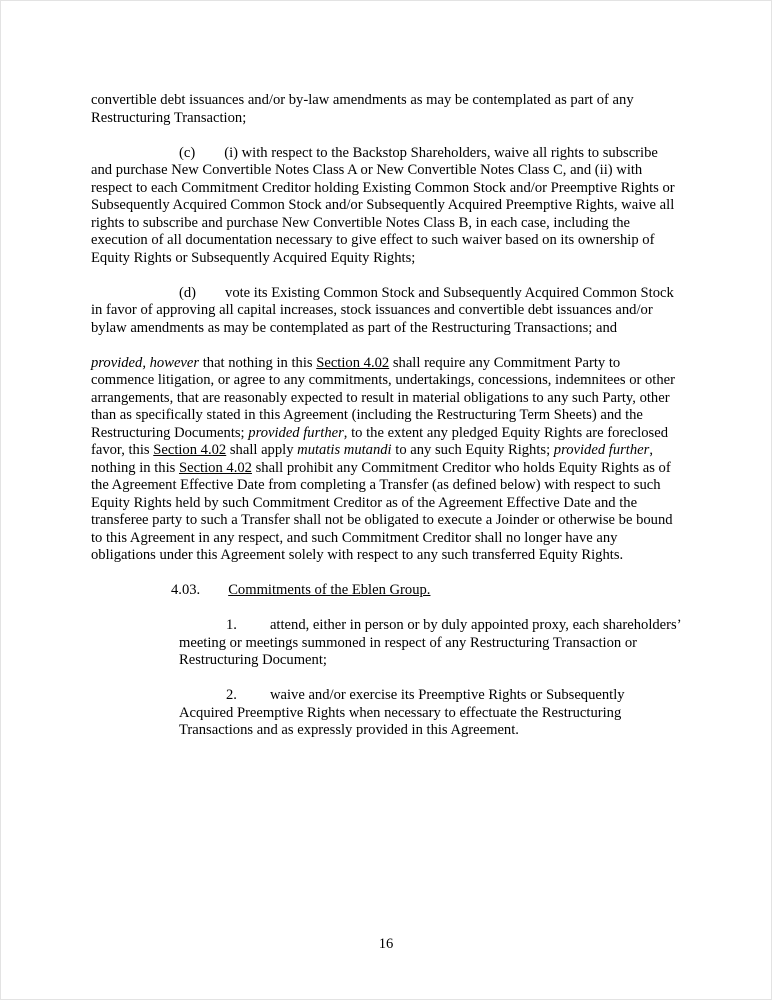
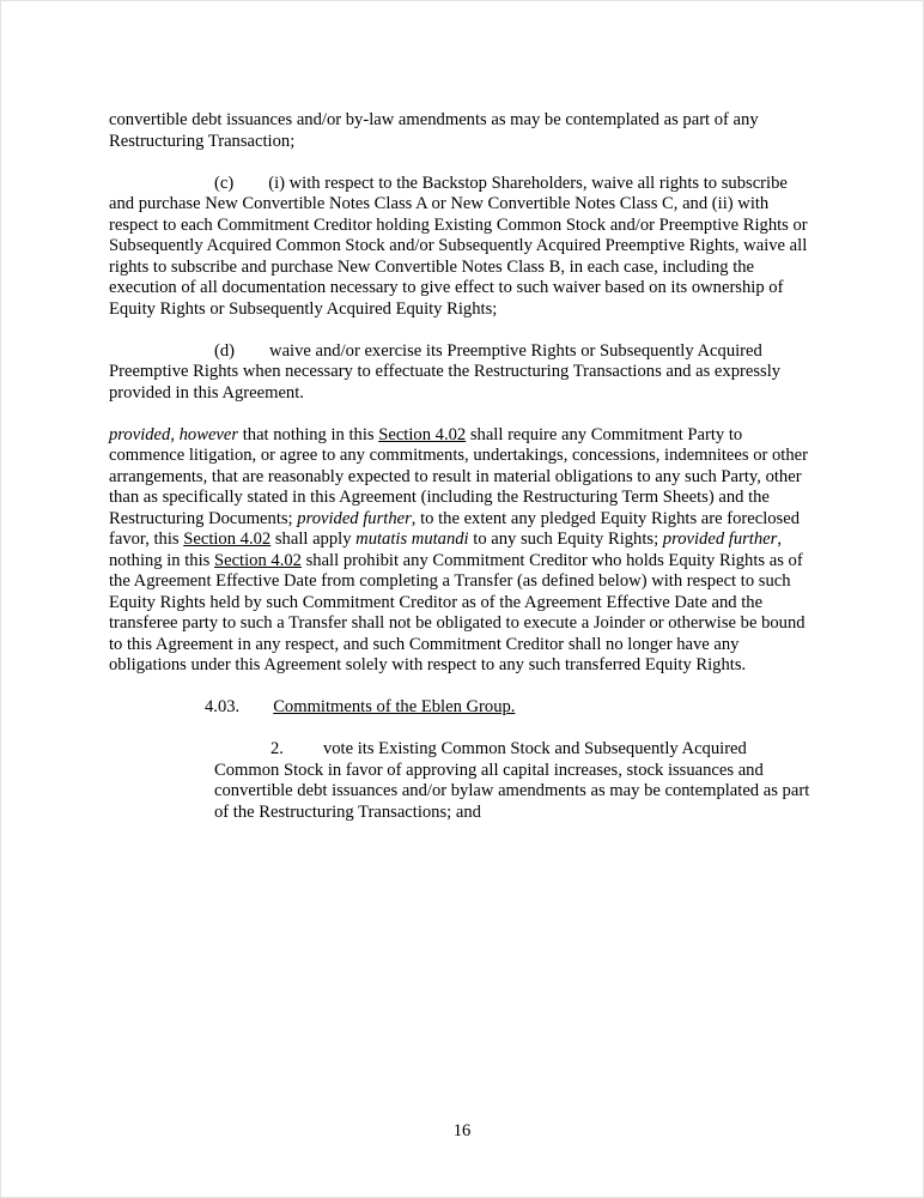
  convertible debt issuances and/or by-law amendments as may be contemplated as part of any Restructuring Transaction;
  (c) (i) with respect to the Backstop Shareholders, waive all rights to subscribe and purchase New Convertible Notes Class A or New Convertible Notes Class C, and (ii) with respect to each Commitment Creditor holding Existing Common Stock and/or Preemptive Rights or Subsequently Acquired Common Stock and/or Subsequently Acquired Preemptive Rights, waive all rights to subscribe and purchase New Convertible Notes Class B, in each case, including the execution of all documentation necessary to give effect to such waiver based on its ownership of Equity Rights or Subsequently Acquired Equity Rights;
- (d) vote its Existing Common Stock and Subsequently Acquired Common Stock in favor of approving all capital increases, stock issuances and convertible debt issuances and/or bylaw amendments as may be contemplated as part of the Restructuring Transactions; and
+ (d) waive and/or exercise its Preemptive Rights or Subsequently Acquired Preemptive Rights when necessary to effectuate the Restructuring Transactions and as expressly provided in this Agreement.
  provided, however that nothing in this Section 4.02 shall require any Commitment Party to commence litigation, or agree to any commitments, undertakings, concessions, indemnitees or other arrangements, that are reasonably expected to result in material obligations to any such Party, other than as specifically stated in this Agreement (including the Restructuring Term Sheets) and the Restructuring Documents; provided further, to the extent any pledged Equity Rights are foreclosed favor, this Section 4.02 shall apply mutatis mutandi to any such Equity Rights; provided further, nothing in this Section 4.02 shall prohibit any Commitment Creditor who holds Equity Rights as of the Agreement Effective Date from completing a Transfer (as defined below) with respect to such Equity Rights held by such Commitment Creditor as of the Agreement Effective Date and the transferee party to such a Transfer shall not be obligated to execute a Joinder or otherwise be bound to this Agreement in any respect, and such Commitment Creditor shall no longer have any obligations under this Agreement solely with respect to any such transferred Equity Rights.
  4.03. Commitments of the Eblen Group.
- 1. attend, either in person or by duly appointed proxy, each shareholders’ meeting or meetings summoned in respect of any Restructuring Transaction or Restructuring Document;
- 2. waive and/or exercise its Preemptive Rights or Subsequently Acquired Preemptive Rights when necessary to effectuate the Restructuring Transactions and as expressly provided in this Agreement.
+ 2. vote its Existing Common Stock and Subsequently Acquired Common Stock in favor of approving all capital increases, stock issuances and convertible debt issuances and/or bylaw amendments as may be contemplated as part of the Restructuring Transactions; and
  16
